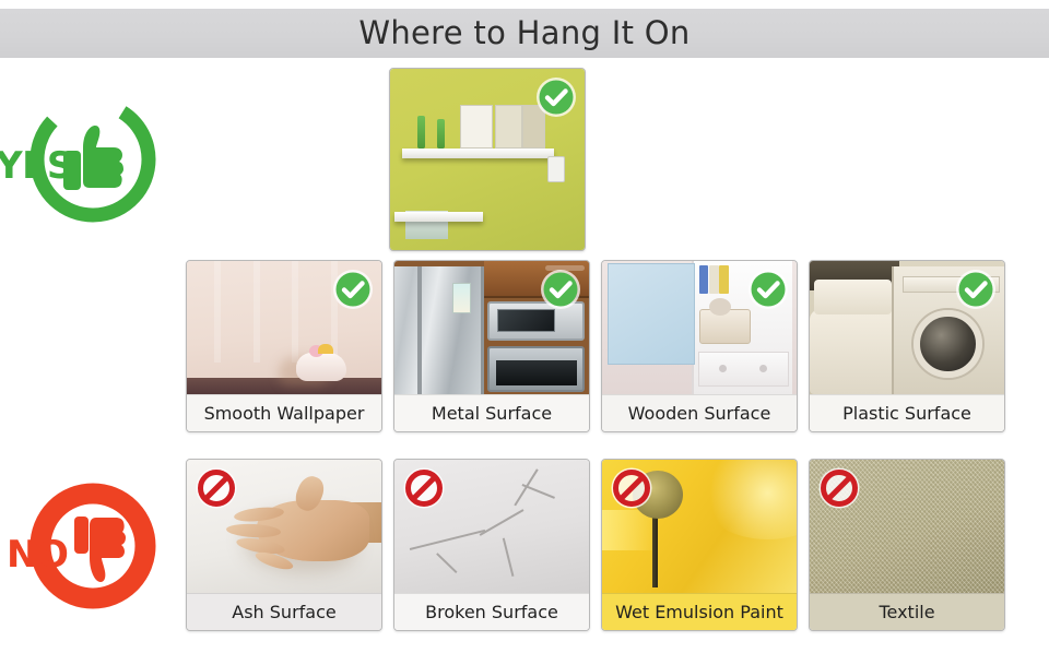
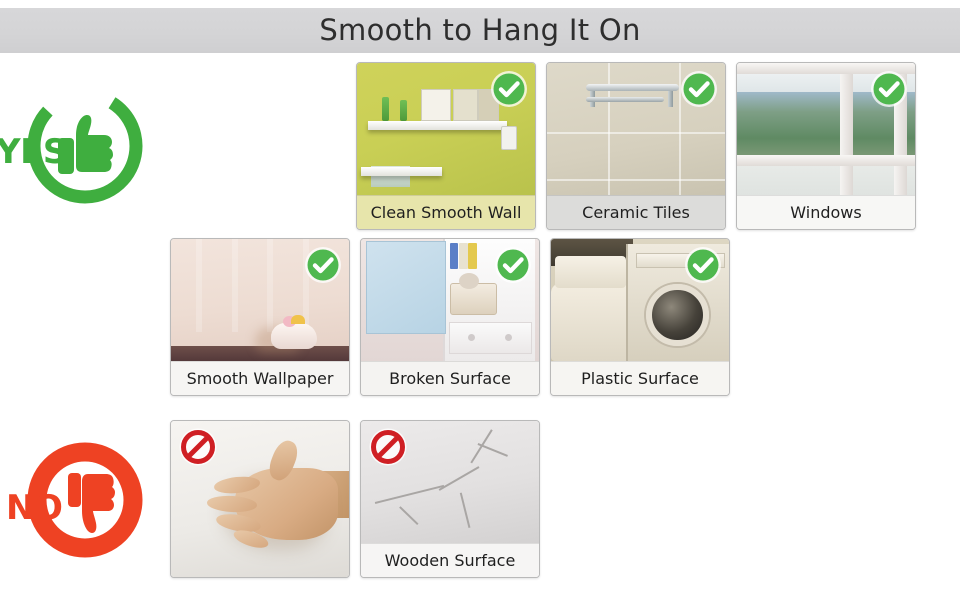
- Where to Hang It On
+ Smooth to Hang It On
  YES
  NO
+ Clean Smooth Wall
+ Ceramic Tiles
+ Windows
  Smooth Wallpaper
- Metal Surface
- Wooden Surface
+ Broken Surface
  Plastic Surface
- Ash Surface
- Broken Surface
+ Wooden Surface
- Wet Emulsion Paint
- Textile
